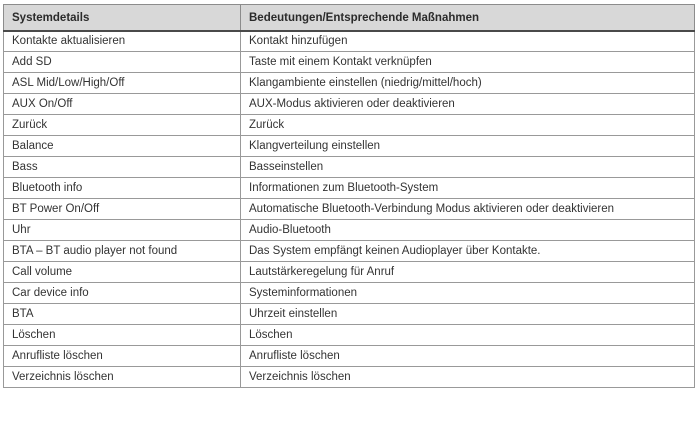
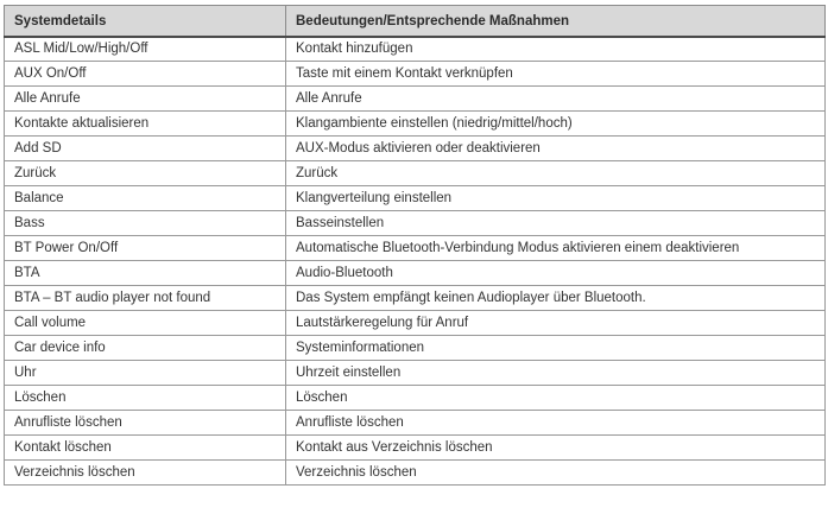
  Systemdetails	Bedeutungen/Entsprechende Maßnahmen
- Kontakte aktualisieren	Kontakt hinzufügen
+ ASL Mid/Low/High/Off	Kontakt hinzufügen
- Add SD	Taste mit einem Kontakt verknüpfen
+ AUX On/Off	Taste mit einem Kontakt verknüpfen
+ Alle Anrufe	Alle Anrufe
- ASL Mid/Low/High/Off	Klangambiente einstellen (niedrig/mittel/hoch)
+ Kontakte aktualisieren	Klangambiente einstellen (niedrig/mittel/hoch)
- AUX On/Off	AUX-Modus aktivieren oder deaktivieren
+ Add SD	AUX-Modus aktivieren oder deaktivieren
  Zurück	Zurück
  Balance	Klangverteilung einstellen
  Bass	Basseinstellen
- Bluetooth info	Informationen zum Bluetooth-System
- BT Power On/Off	Automatische Bluetooth-Verbindung Modus aktivieren oder deaktivieren
+ BT Power On/Off	Automatische Bluetooth-Verbindung Modus aktivieren einem deaktivieren
- Uhr	Audio-Bluetooth
+ BTA	Audio-Bluetooth
- BTA – BT audio player not found	Das System empfängt keinen Audioplayer über Kontakte.
+ BTA – BT audio player not found	Das System empfängt keinen Audioplayer über Bluetooth.
  Call volume	Lautstärkeregelung für Anruf
  Car device info	Systeminformationen
- BTA	Uhrzeit einstellen
+ Uhr	Uhrzeit einstellen
  Löschen	Löschen
  Anrufliste löschen	Anrufliste löschen
+ Kontakt löschen	Kontakt aus Verzeichnis löschen
  Verzeichnis löschen	Verzeichnis löschen
